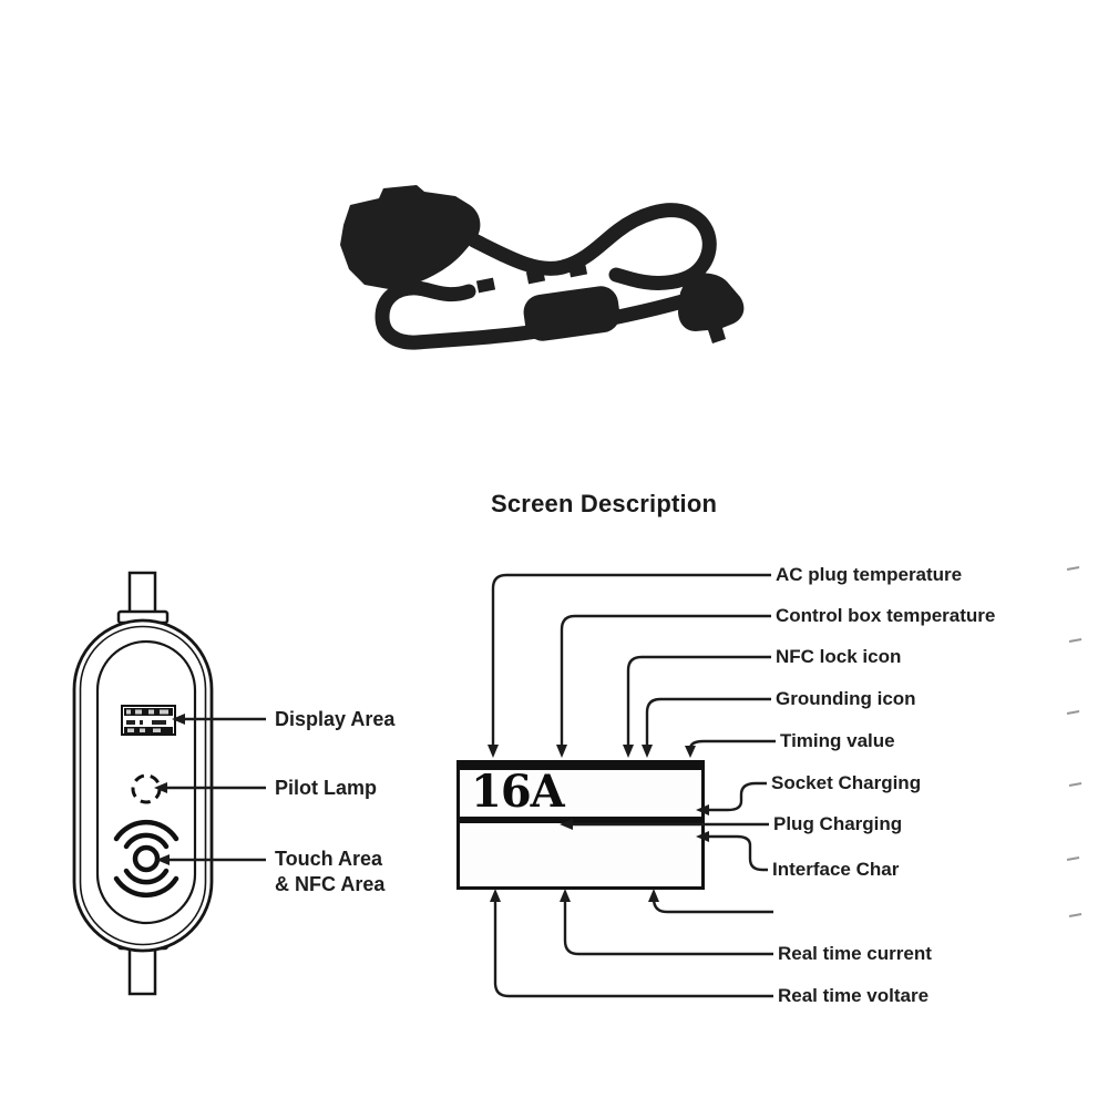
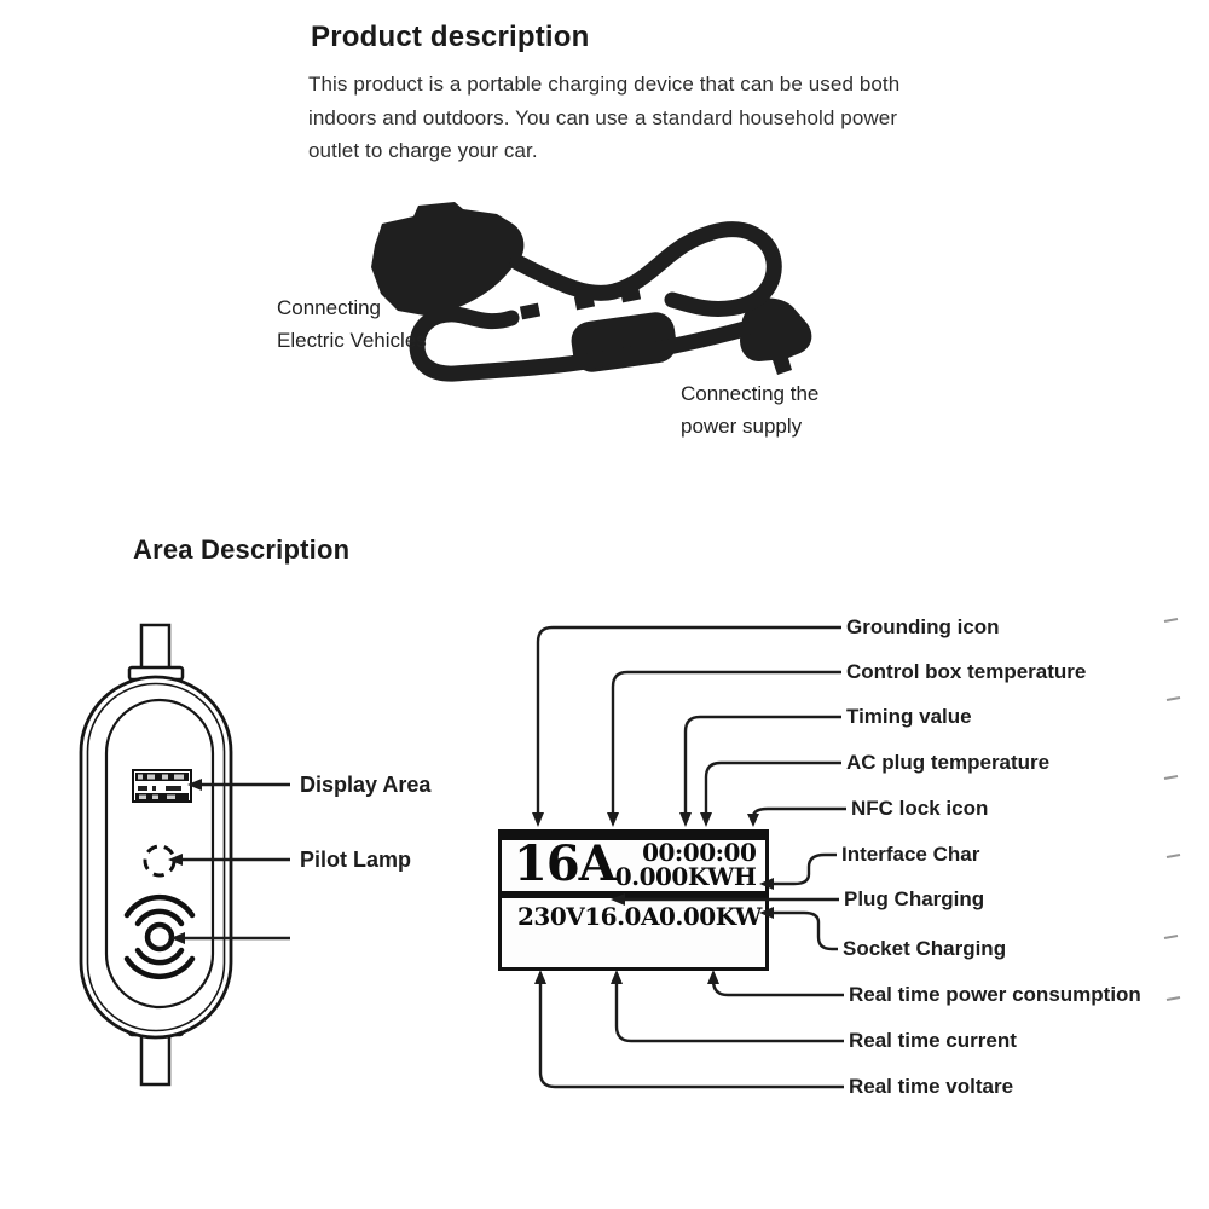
+ Product description
+ This product is a portable charging device that can be used both indoors and outdoors. You can use a standard household power outlet to charge your car.
+ Connecting
+ Electric Vehicles
+ Connecting the
+ power supply
+ Area Description
  Display Area
  Pilot Lamp
- Touch Area
- & NFC Area
- Screen Description
  16A
+ 00:00:00
+ 0.000KWH
+ 230V
+ 16.0A
+ 0.00KW
- AC plug temperature
+ Grounding icon
  Control box temperature
- NFC lock icon
+ Timing value
- Grounding icon
+ AC plug temperature
- Timing value
+ NFC lock icon
- Socket Charging
+ Interface Char
  Plug Charging
- Interface Char
+ Socket Charging
+ Real time power consumption
  Real time current
  Real time voltare
